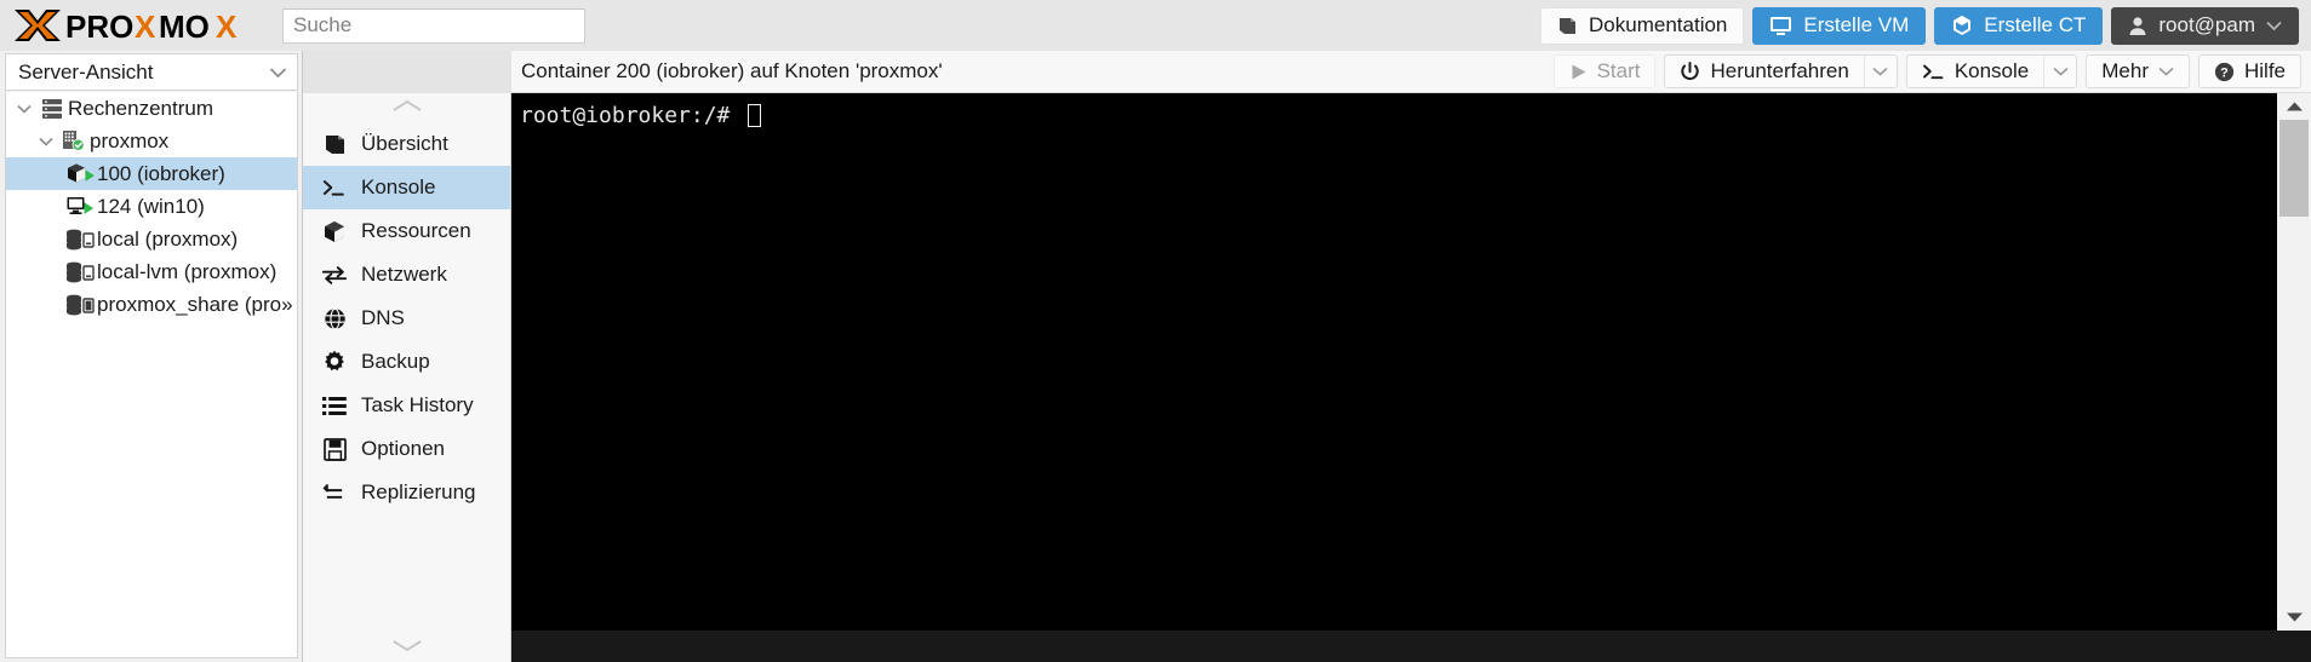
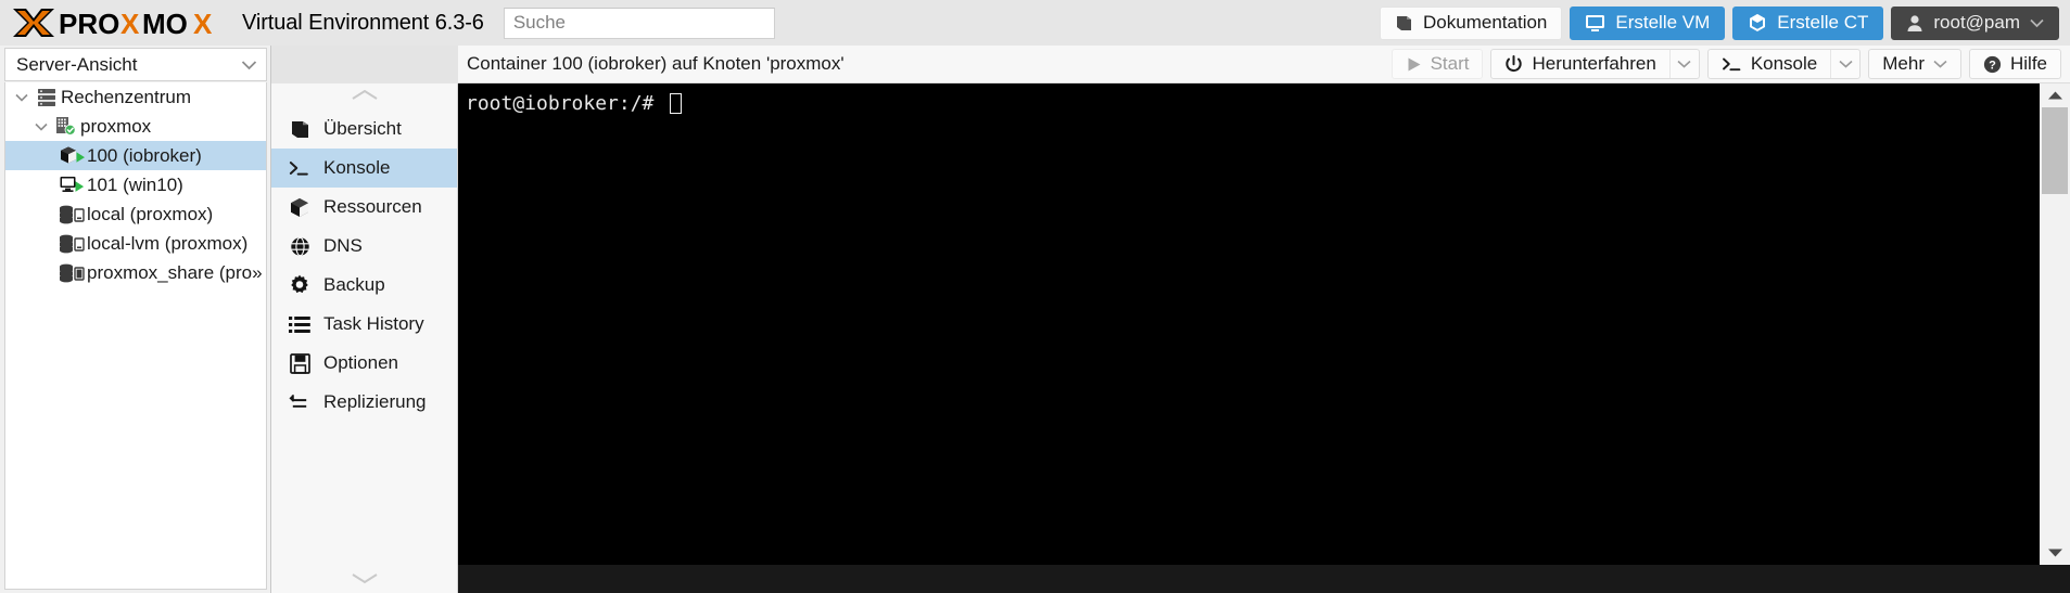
  PRO
  X
  MO
  X
+ Virtual Environment 6.3-6
  Suche
  Dokumentation
  Erstelle VM
  Erstelle CT
  root@pam
  Server-Ansicht
  Rechenzentrum
  proxmox
  100 (iobroker)
- 124 (win10)
+ 101 (win10)
  local (proxmox)
  local-lvm (proxmox)
  proxmox_share (pro»
  Übersicht
  Konsole
  Ressourcen
- Netzwerk
  DNS
  Backup
  Task History
  Optionen
  Replizierung
- Container 200 (iobroker) auf Knoten 'proxmox'
+ Container 100 (iobroker) auf Knoten 'proxmox'
  Start
  Herunterfahren
  Konsole
  Mehr
  ?
  Hilfe
  root@iobroker:/#
